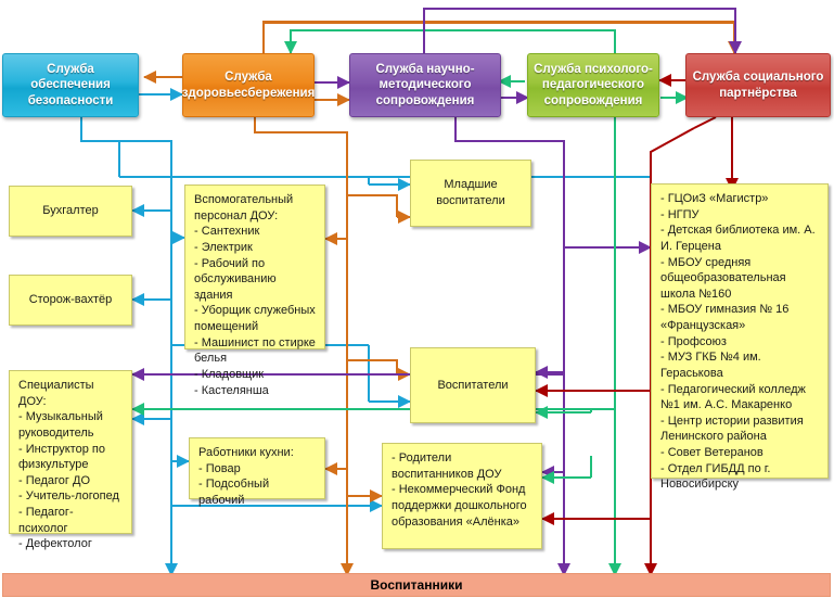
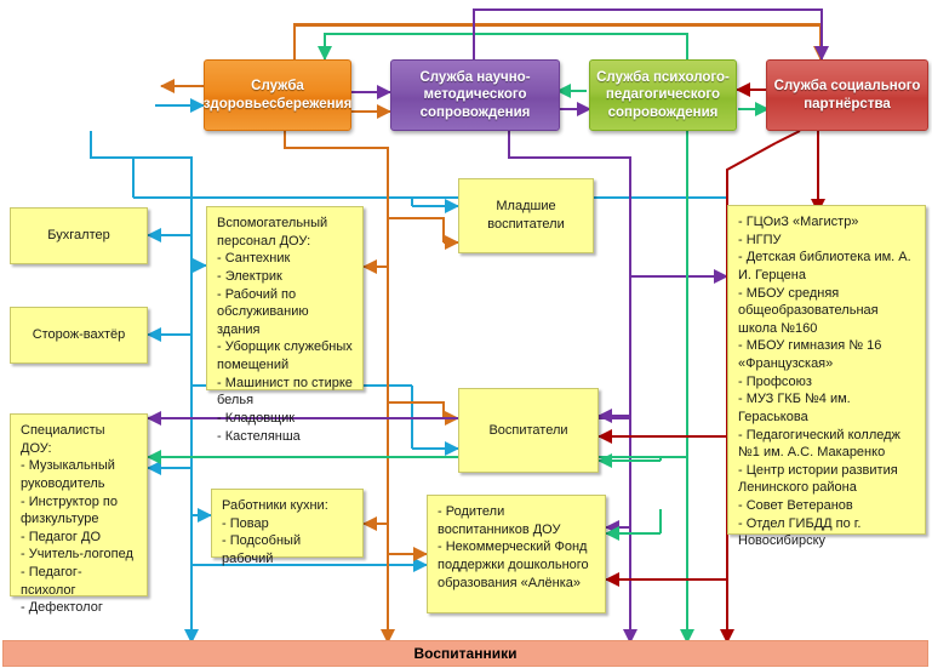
- Служба обеспечения безопасности
  Служба здоровьесбережения
  Служба научно- методического сопровождения
  Служба психолого- педагогического сопровождения
  Служба социального партнёрства
  Бухгалтер
  Сторож-вахтёр
  Специалисты ДОУ:
  - Музыкальный руководитель
  - Инструктор по физкультуре
  - Педагог ДО
  - Учитель-логопед
  - Педагог-психолог
  - Дефектолог
  Вспомогательный персонал ДОУ:
  - Сантехник
  - Электрик
  - Рабочий по обслуживанию здания
  - Уборщик служебных помещений
  - Машинист по стирке белья
  - Кладовщик
  - Кастелянша
  Работники кухни:
  - Повар
  - Подсобный рабочий
  Младшие
  воспитатели
  Воспитатели
  - Родители воспитанников ДОУ
  - Некоммерческий Фонд поддержки дошкольного образования «Алёнка»
  - ГЦОиЗ «Магистр»
  - НГПУ
  - Детская библиотека им. А. И. Герцена
  - МБОУ средняя общеобразовательная школа №160
  - МБОУ гимназия № 16 «Французская»
  - Профсоюз
  - МУЗ ГКБ №4 им. Гераськова
  - Педагогический колледж №1 им. А.С. Макаренко
  - Центр истории развития Ленинского района
  - Совет Ветеранов
  - Отдел ГИБДД по г. Новосибирску
  Воспитанники
